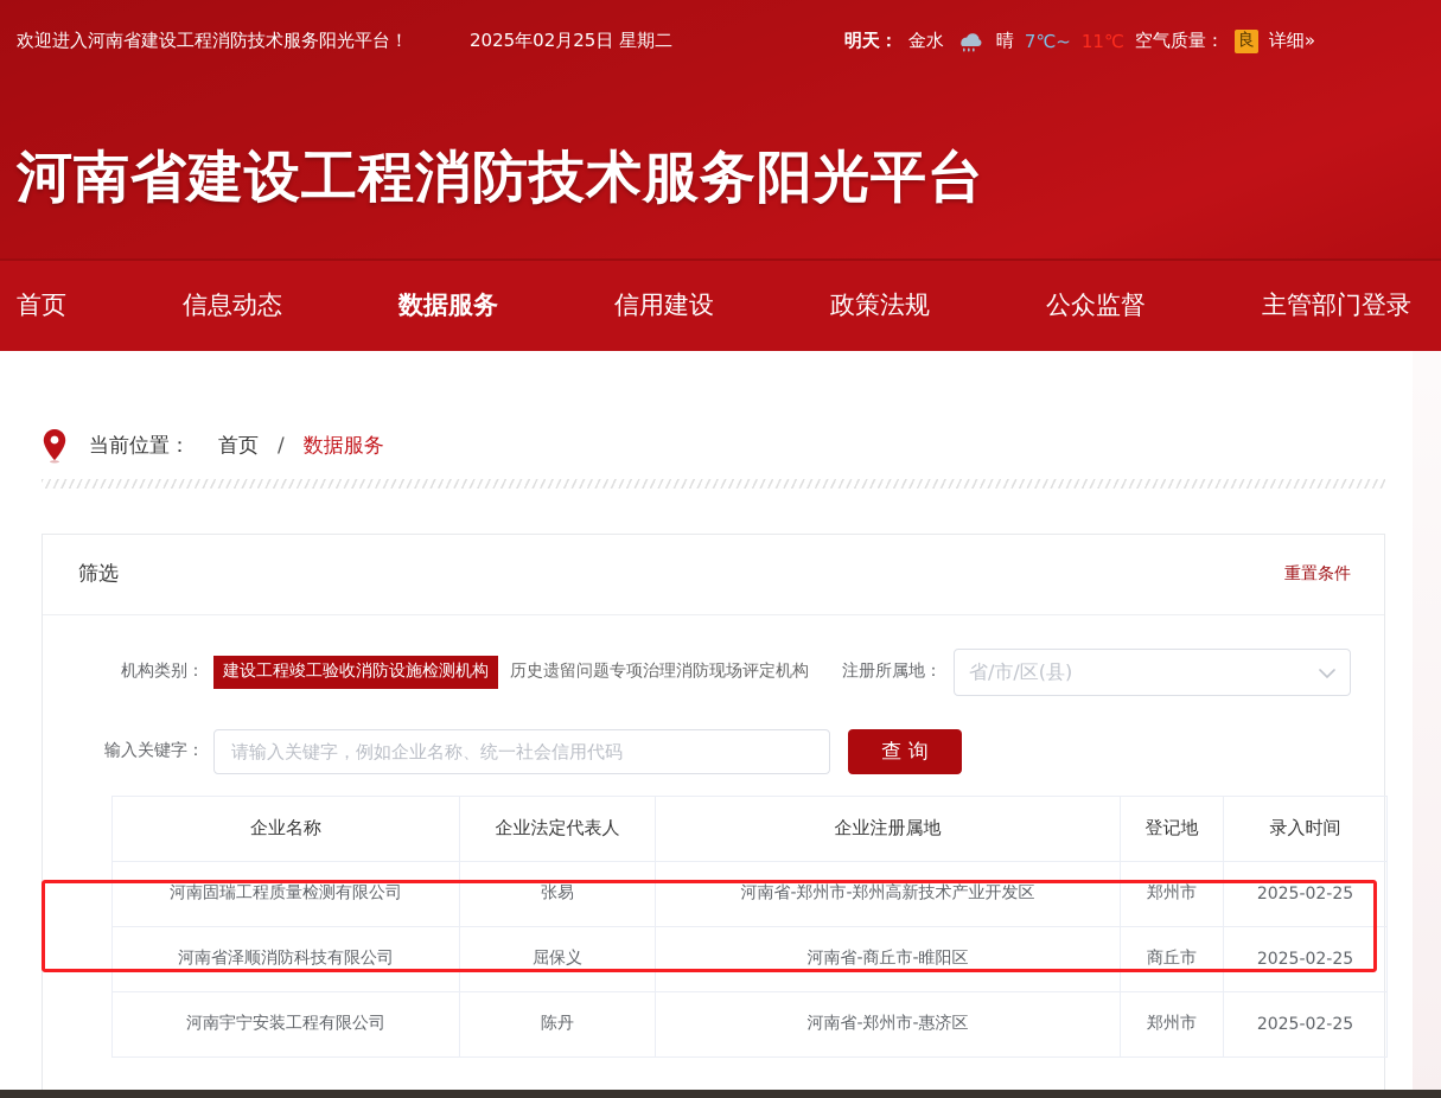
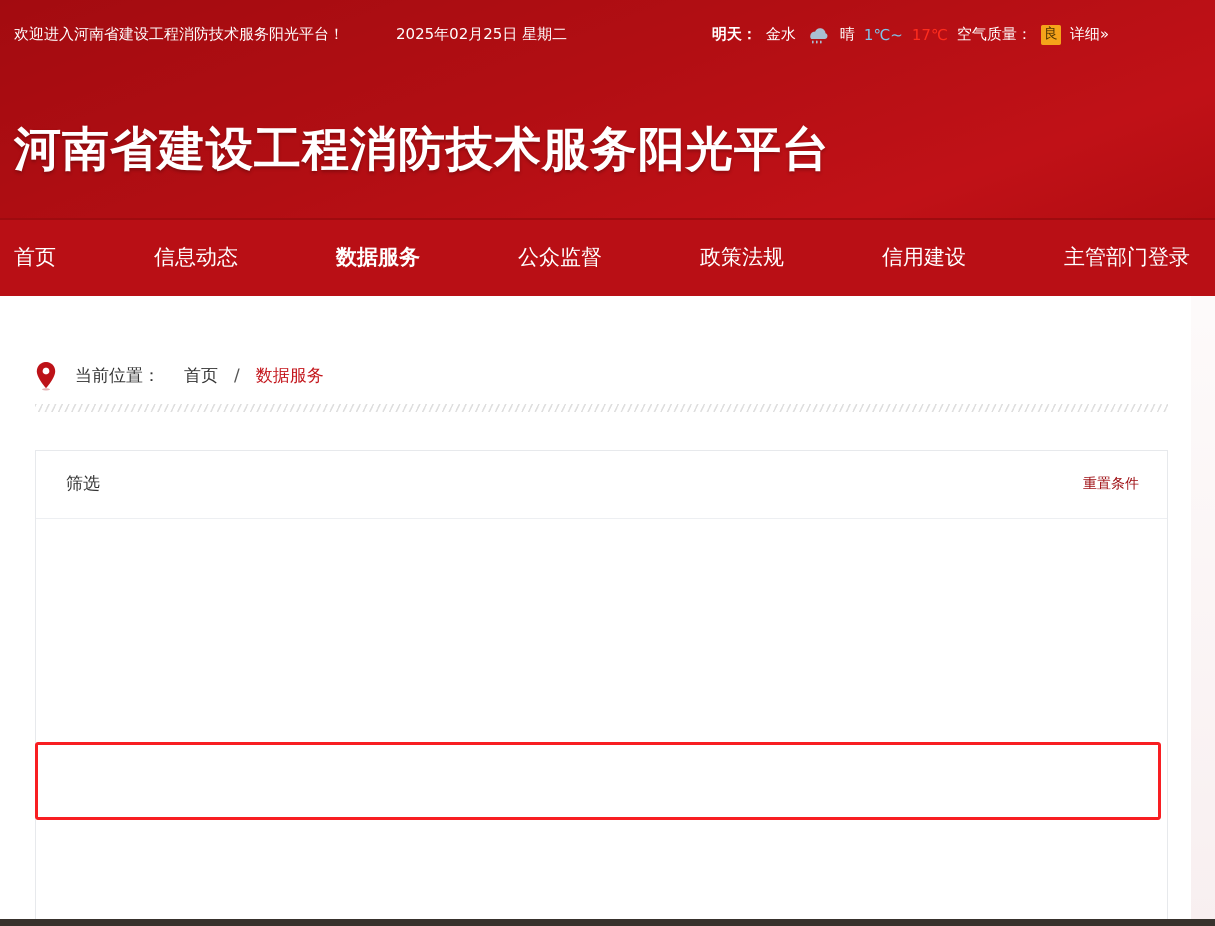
  欢迎进入河南省建设工程消防技术服务阳光平台！
  2025年02月25日 星期二
  明天：
  金水
  晴
- 7℃~
+ 1℃~
- 11℃
+ 17℃
  空气质量：
  良
  详细»
  河南省建设工程消防技术服务阳光平台
  首页
  信息动态
  数据服务
- 信用建设
+ 公众监督
  政策法规
- 公众监督
+ 信用建设
  主管部门登录
  当前位置：
  首页
  /
  数据服务
  筛选
  重置条件
- 机构类别：
- 建设工程竣工验收消防设施检测机构
- 历史遗留问题专项治理消防现场评定机构
- 注册所属地：
- 省/市/区(县)
- 输入关键字：
- 请输入关键字，例如企业名称、统一社会信用代码
- 查 询
- 企业名称	企业法定代表人	企业注册属地	登记地	录入时间
- 河南固瑞工程质量检测有限公司	张易	河南省-郑州市-郑州高新技术产业开发区	郑州市	2025-02-25
- 河南省泽顺消防科技有限公司	屈保义	河南省-商丘市-睢阳区	商丘市	2025-02-25
- 河南宇宁安装工程有限公司	陈丹	河南省-郑州市-惠济区	郑州市	2025-02-25
